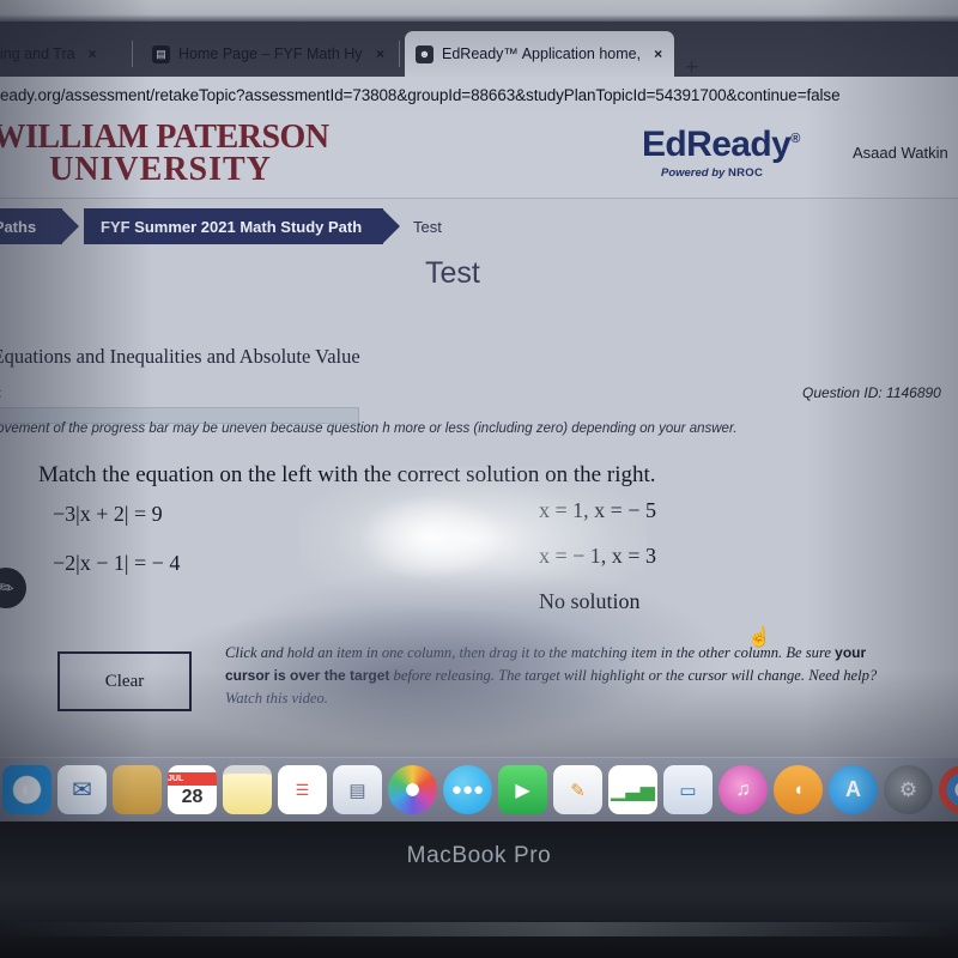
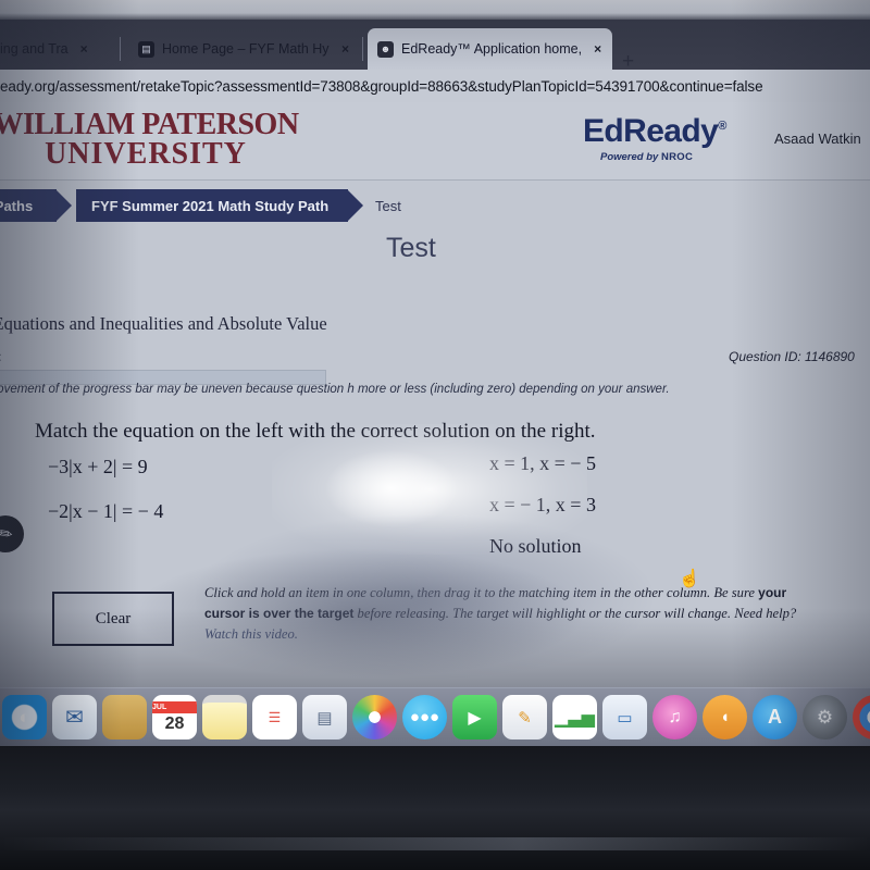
- MacBook Pro
